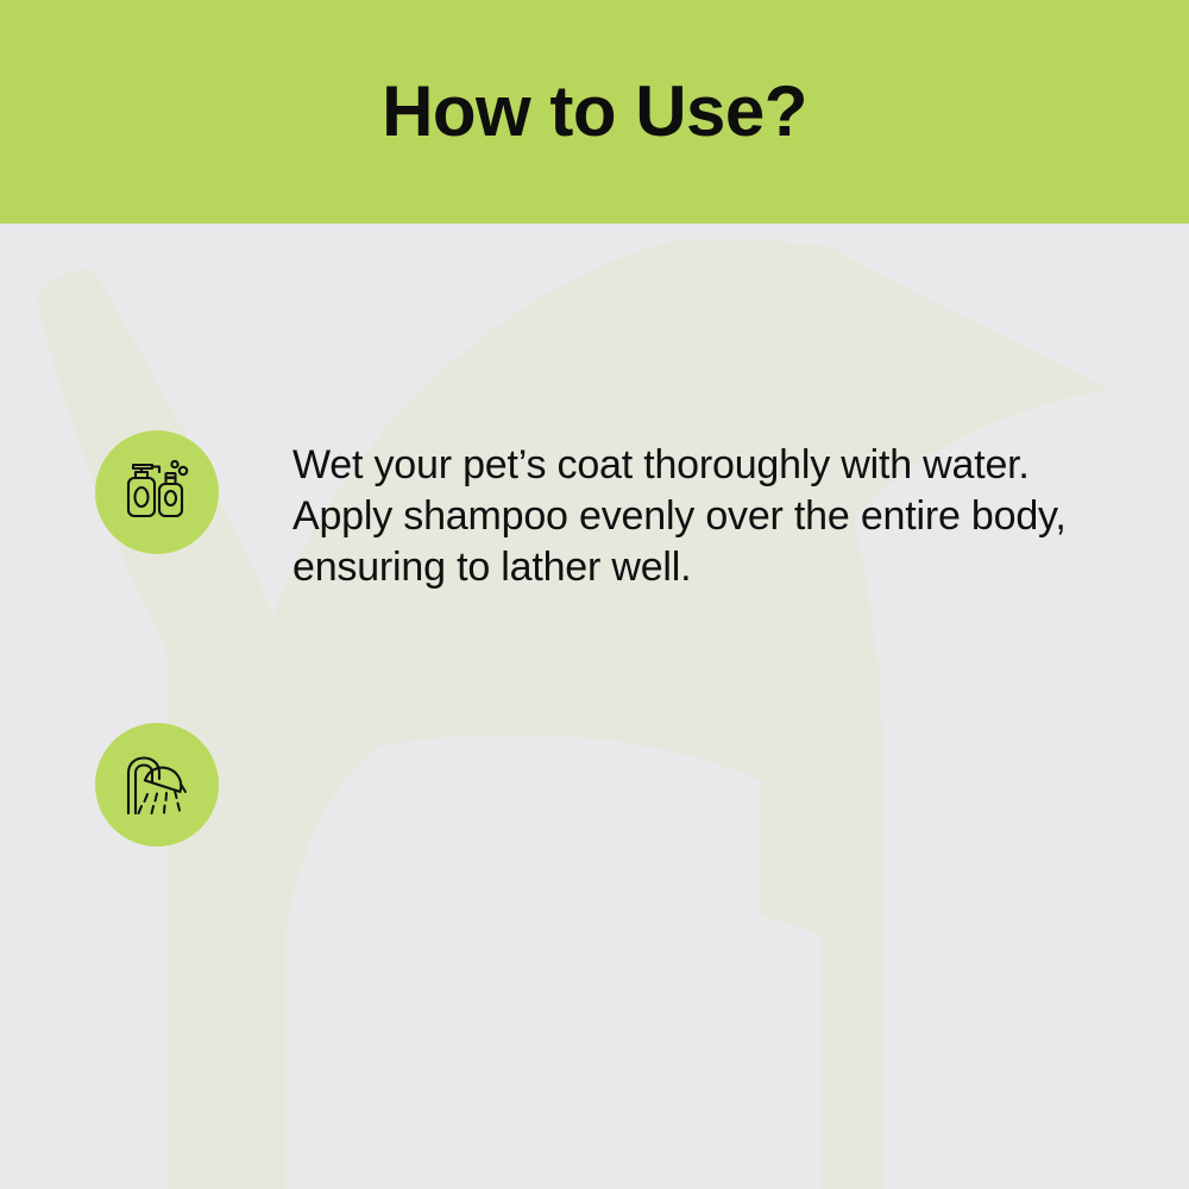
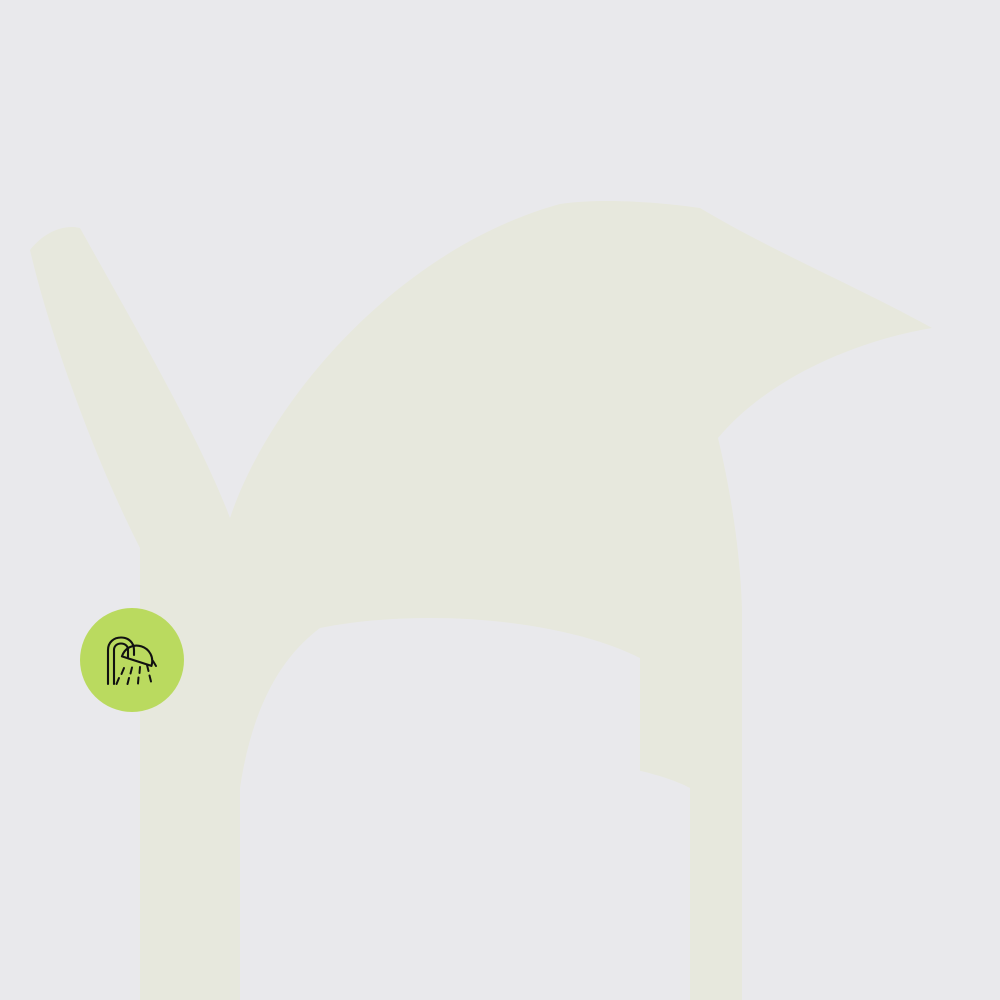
- How to Use?
- Wet your pet’s coat thoroughly with water. Apply shampoo evenly over the entire body, ensuring to lather well.
